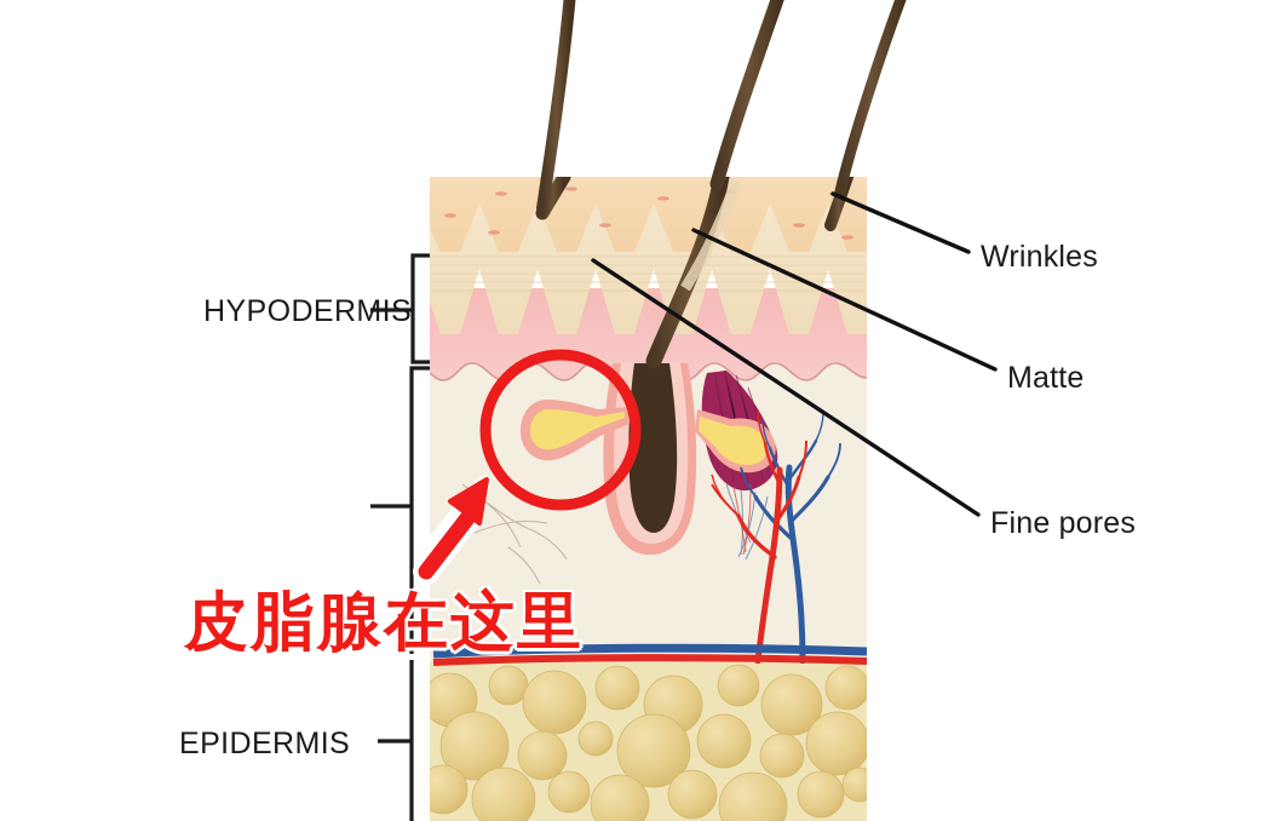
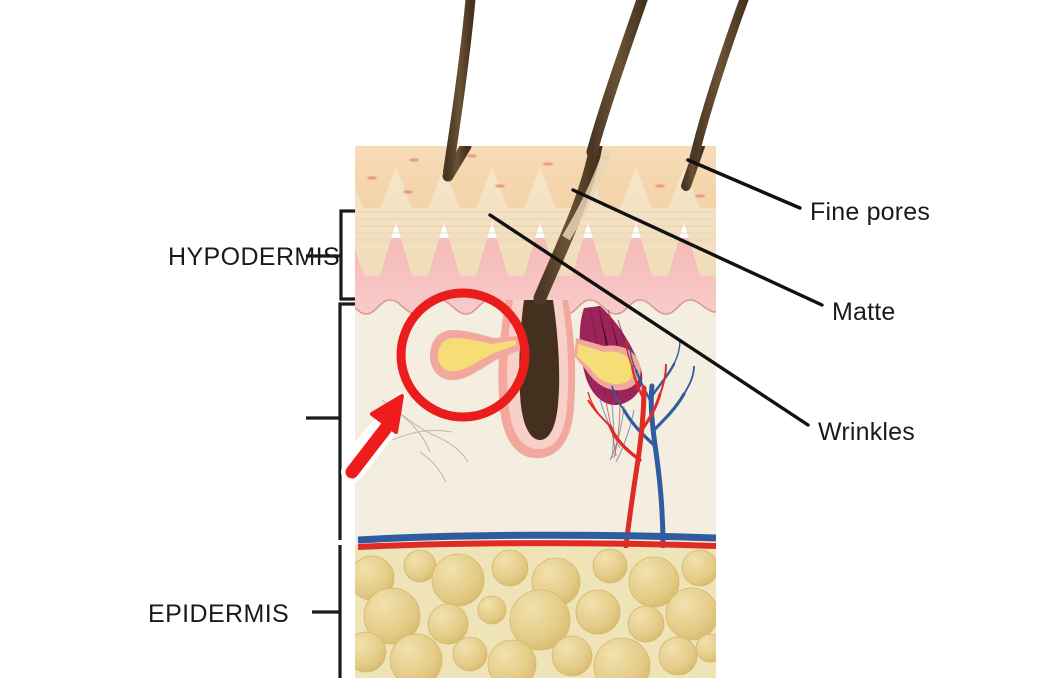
  HYPODERMIS
  EPIDERMIS
- Wrinkles
+ Fine pores
  Matte
- Fine pores
+ Wrinkles
- 皮脂腺在这里
